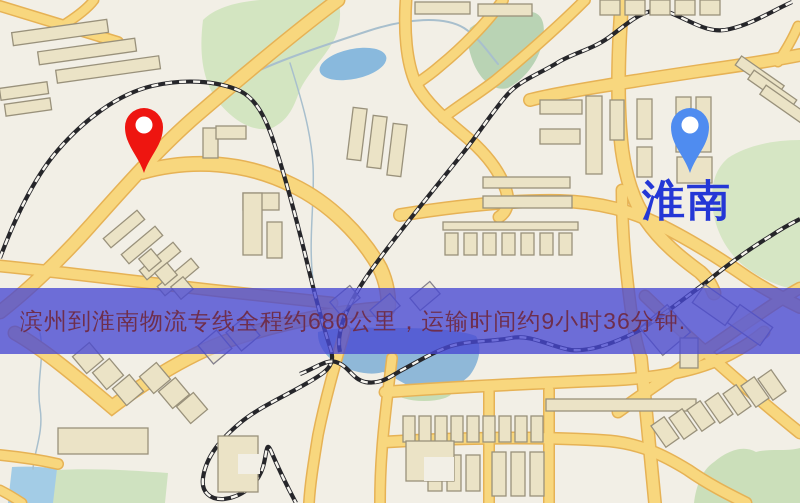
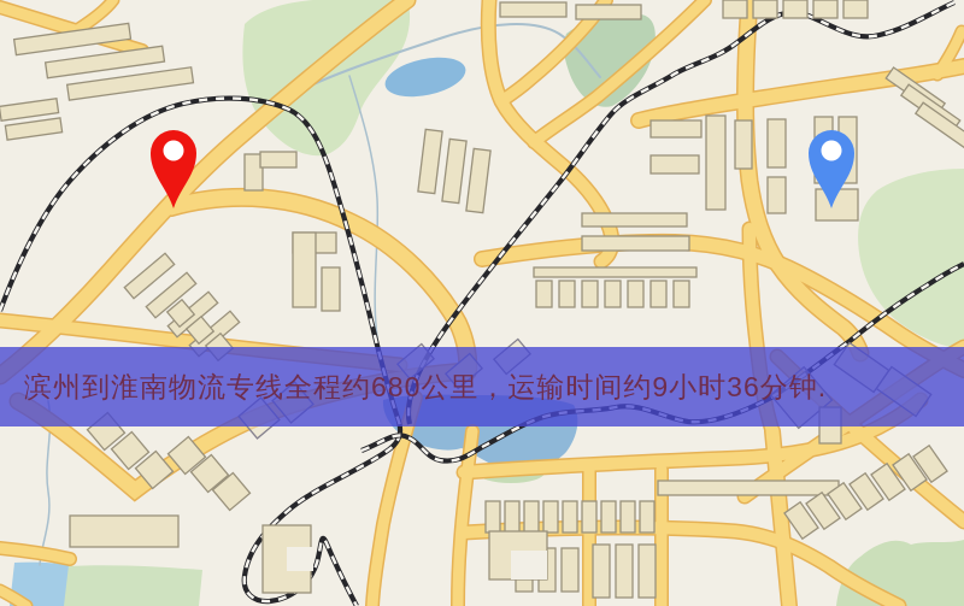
  滨州到淮南物流专线全程约680公里，运输时间约9小时36分钟.
- 淮南
